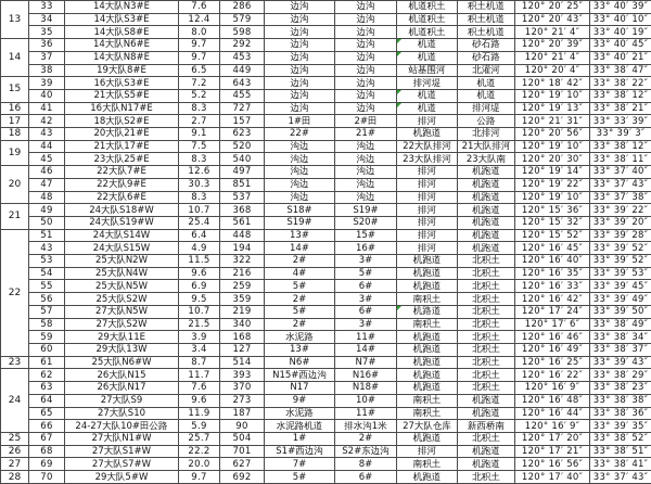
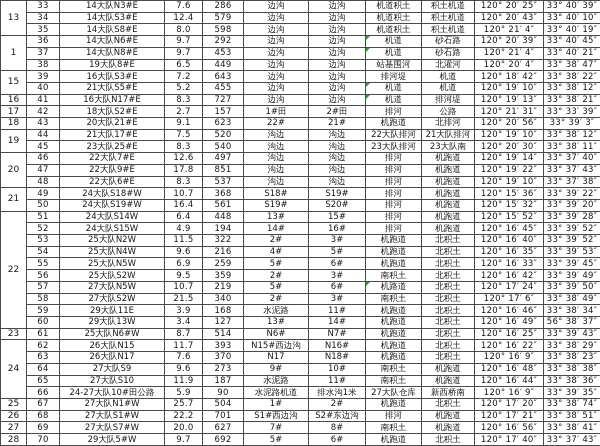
  13	33	14大队N3#E	7.6	286	边沟	边沟	机道积土	积土机道	120° 20′ 25″	33° 40′ 39″
  34	14大队S3#E	12.4	579	边沟	边沟	机道积土	积土机道	120° 20′ 43″	33° 40′ 10″
  35	14大队S8#E	8.0	598	边沟	边沟	机道积土	积土机道	120° 21′ 4″	33° 40′ 19″
- 14	36	14大队N6#E	9.7	292	边沟	边沟	机道	砂石路	120° 20′ 39″	33° 40′ 45″
+ 1	36	14大队N6#E	9.7	292	边沟	边沟	机道	砂石路	120° 20′ 39″	33° 40′ 45″
  37	14大队N8#E	9.7	453	边沟	边沟	机道	砂石路	120° 21′ 4″	33° 40′ 21″
  38	19大队8#E	6.5	449	边沟	边沟	站基围河	北灌河	120° 20′ 4″	33° 38′ 47″
  15	39	16大队S3#E	7.2	643	边沟	边沟	排河堤	机道	120° 18′ 42″	33° 38′ 22″
  40	21大队S5#E	5.2	455	边沟	边沟	机道	机道	120° 19′ 10″	33° 38′ 12″
  16	41	16大队N17#E	8.3	727	边沟	边沟	机道	排河堤	120° 19′ 13″	33° 38′ 21″
  17	42	18大队S2#E	2.7	157	1#田	2#田	排河	公路	120° 21′ 31″	33° 33′ 39″
  18	43	20大队21#E	9.1	623	22#	21#	机跑道	北排河	120° 20′ 56″	33° 39′ 3″
  19	44	21大队17#E	7.5	520	沟边	沟边	22大队排河	21大队排河	120° 19′ 10″	33° 38′ 12″
  45	23大队25#E	8.3	540	沟边	沟边	23大队排河	23大队南	120° 20′ 30″	33° 38′ 11″
  20	46	22大队7#E	12.6	497	沟边	沟边	排河	机跑道	120° 19′ 14″	33° 37′ 40″
- 47	22大队9#E	30.3	851	沟边	沟边	排河	机跑道	120° 19′ 22″	33° 37′ 43″
+ 47	22大队9#E	17.8	851	沟边	沟边	排河	机跑道	120° 19′ 22″	33° 37′ 43″
  48	22大队6#E	8.3	537	沟边	沟边	排河	机跑道	120° 19′ 10″	33° 37′ 38″
  21	49	24大队S18#W	10.7	368	S18#	S19#	排河	机跑道	120° 15′ 36″	33° 39′ 22″
- 50	24大队S19#W	25.4	561	S19#	S20#	排河	机跑道	120° 15′ 32″	33° 39′ 20″
+ 50	24大队S19#W	16.4	561	S19#	S20#	排河	机跑道	120° 15′ 32″	33° 39′ 20″
  22	51	24大队S14W	6.4	448	13#	15#	排河	机跑道	120° 15′ 52″	33° 39′ 28″
- 43	24大队S15W	4.9	194	14#	16#	排河	机跑道	120° 16′ 45″	33° 39′ 52″
+ 52	24大队S15W	4.9	194	14#	16#	排河	机跑道	120° 16′ 45″	33° 39′ 52″
  53	25大队N2W	11.5	322	2#	3#	机跑道	北积土	120° 16′ 40″	33° 39′ 52″
  54	25大队N4W	9.6	216	4#	5#	机跑道	北积土	120° 16′ 35″	33° 39′ 53″
  55	25大队N5W	6.9	259	5#	6#	机跑道	北积土	120° 16′ 33″	33° 39′ 45″
  56	25大队S2W	9.5	359	2#	3#	南积土	北积土	120° 16′ 42″	33° 39′ 49″
  57	27大队N5W	10.7	219	5#	6#	机路道	北积土	120° 17′ 24″	33° 39′ 50″
  58	27大队S2W	21.5	340	2#	3#	南积土	北积土	120° 17′ 6″	33° 38′ 49″
  59	29大队11E	3.9	168	水泥路	11#	机跑道	北积土	120° 16′ 46″	33° 38′ 34″
- 60	29大队13W	3.4	127	13#	14#	机跑道	北积土	120° 16′ 49″	33° 38′ 37″
+ 60	29大队13W	3.4	127	13#	14#	机跑道	北积土	120° 16′ 49″	56° 38′ 37″
  23	61	25大队N6#W	8.7	514	N6#	N7#	机跑道	北积土	120° 16′ 25″	33° 39′ 43″
  24	62	26大队N15	11.7	393	N15#西边沟	N16#	机跑道	北积土	120° 16′ 22″	33° 38′ 29″
  63	26大队N17	7.6	370	N17	N18#	机跑道	北积土	120° 16′ 9″	33° 38′ 23″
  64	27大队S9	9.6	273	9#	10#	南积土	机跑道	120° 16′ 48″	33° 38′ 38″
  65	27大队S10	11.9	187	水泥路	11#	南积土	机跑道	120° 16′ 44″	33° 38′ 36″
  66	24-27大队10#田公路	5.9	90	水泥路机道	排水沟1米	27大队仓库	新西桥南	120° 16′ 9″	33° 39′ 35″
- 25	67	27大队N1#W	25.7	504	1#	2#	机跑道	北积土	120° 17′ 20″	33° 38′ 52″
+ 25	67	27大队N1#W	25.7	504	1#	2#	机跑道	北积土	120° 17′ 20″	33° 38′ 74″
  26	68	27大队S1#W	22.2	701	S1#西边沟	S2#东边沟	排河	机跑道	120° 17′ 21″	33° 38′ 51″
  27	69	27大队S7#W	20.0	627	7#	8#	南积土	机跑道	120° 16′ 56″	33° 38′ 41″
  28	70	29大队5#W	9.7	692	5#	6#	机跑道	北积土	120° 17′ 40″	33° 37′ 43″
